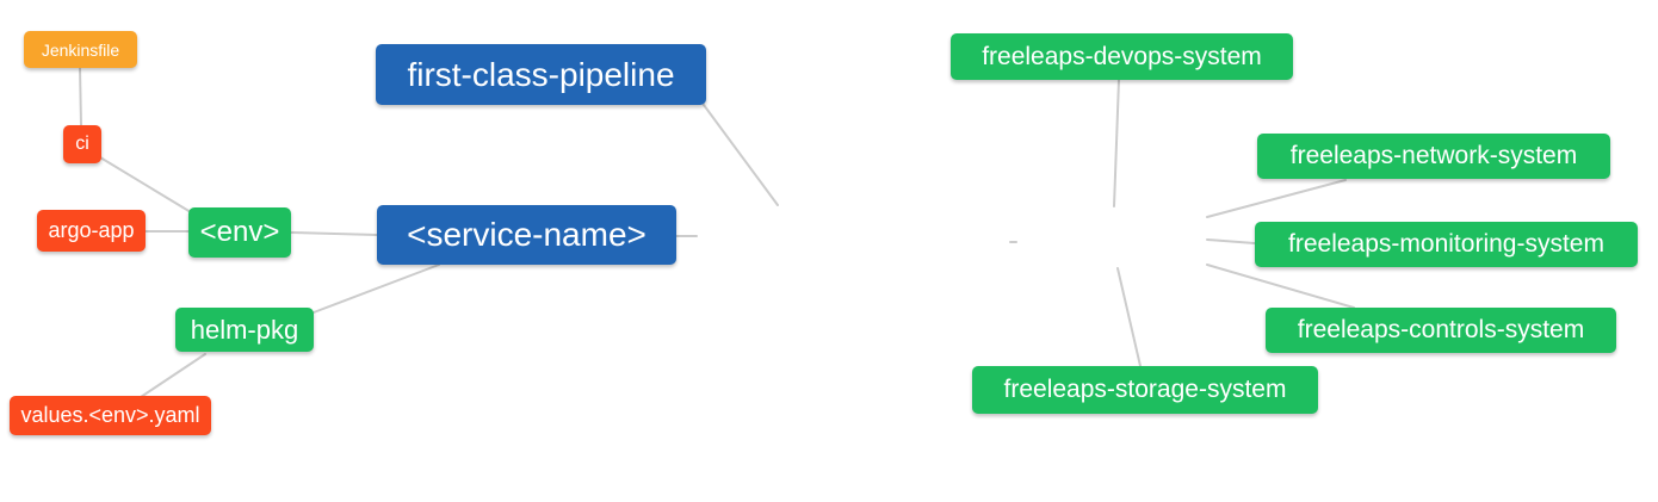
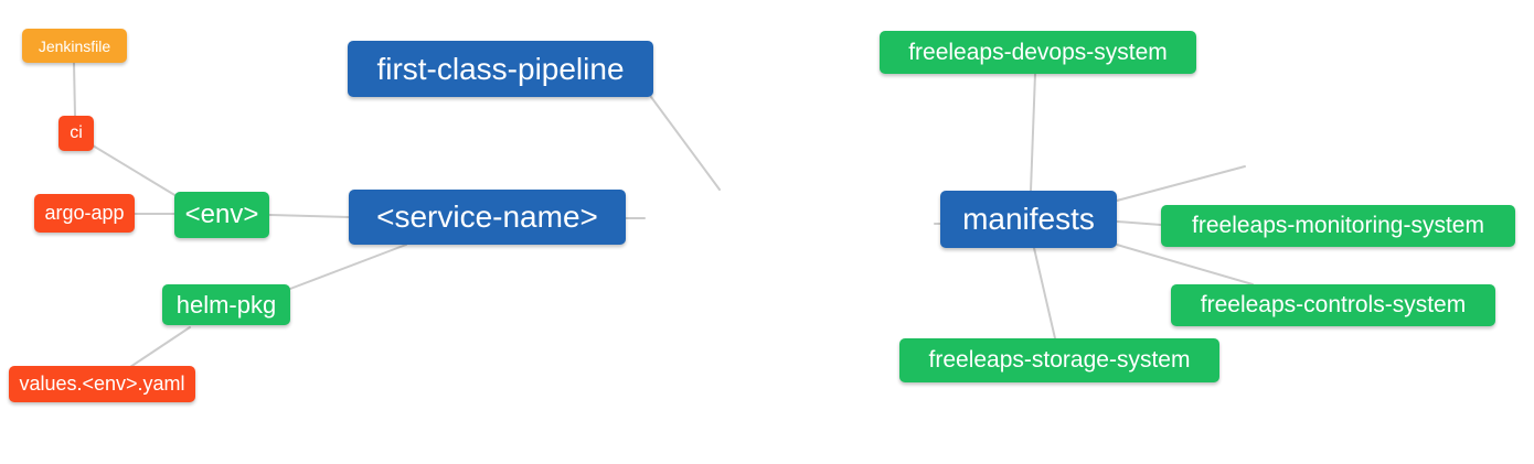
  Jenkinsfile
  ci
  argo-app
  <env>
  helm-pkg
  values.<env>.yaml
  first-class-pipeline
  <service-name>
+ manifests
  freeleaps-devops-system
- freeleaps-network-system
  freeleaps-monitoring-system
  freeleaps-controls-system
  freeleaps-storage-system
